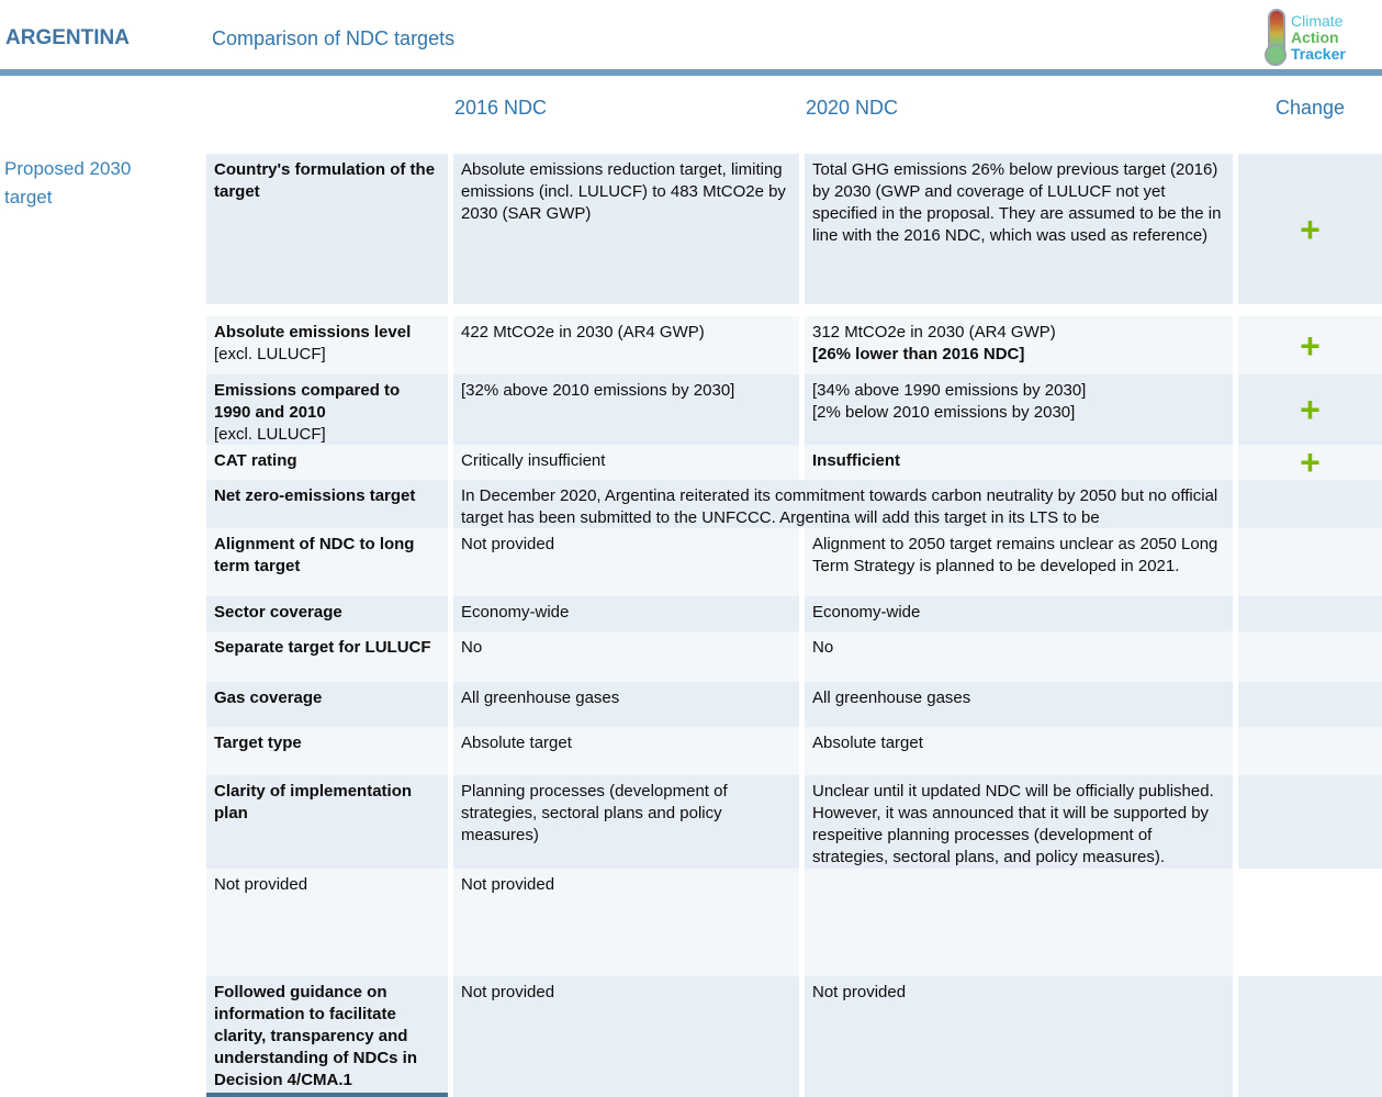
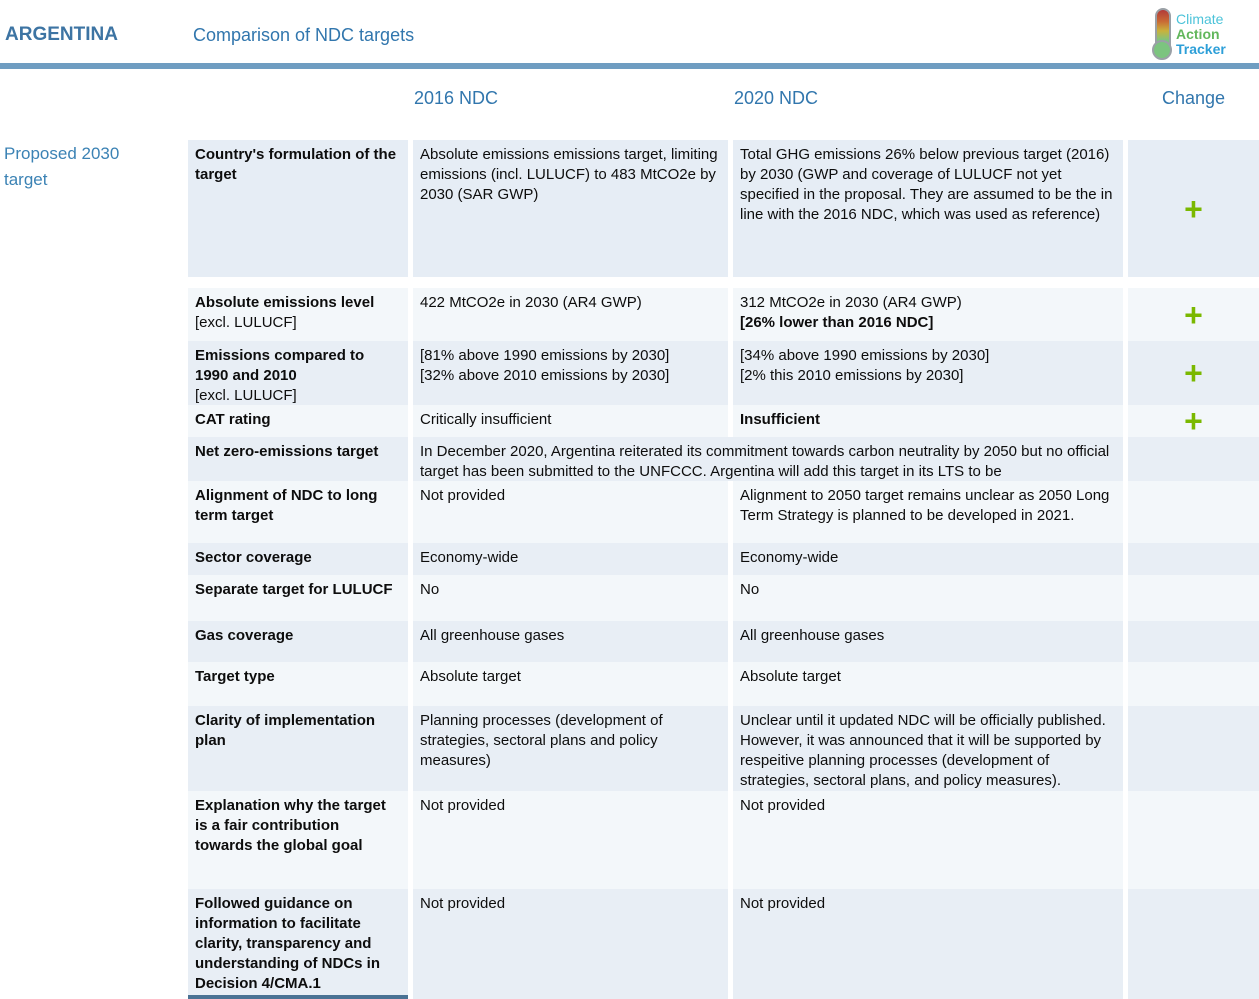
  ARGENTINA
  Comparison of NDC targets
  Climate
  Action
  Tracker
  2016 NDC
  2020 NDC
  Change
  Proposed 2030 target
  Country's formulation of the target
- Absolute emissions reduction target, limiting emissions (incl. LULUCF) to 483 MtCO2e by 2030 (SAR GWP)
+ Absolute emissions emissions target, limiting emissions (incl. LULUCF) to 483 MtCO2e by 2030 (SAR GWP)
  Total GHG emissions 26% below previous target (2016) by 2030 (GWP and coverage of LULUCF not yet specified in the proposal. They are assumed to be the in line with the 2016 NDC, which was used as reference)
  +
  Absolute emissions level
  [excl. LULUCF]
  422 MtCO2e in 2030 (AR4 GWP)
  312 MtCO2e in 2030 (AR4 GWP)
  [26% lower than 2016 NDC]
  +
  Emissions compared to 1990 and 2010
  [excl. LULUCF]
+ [81% above 1990 emissions by 2030]
  [32% above 2010 emissions by 2030]
  [34% above 1990 emissions by 2030]
- [2% below 2010 emissions by 2030]
+ [2% this 2010 emissions by 2030]
  +
  CAT rating
  Critically insufficient
  Insufficient
  +
  Net zero-emissions target
  In December 2020, Argentina reiterated its commitment towards carbon neutrality by 2050 but no official target has been submitted to the UNFCCC. Argentina will add this target in its LTS to be
  Alignment of NDC to long term target
  Not provided
  Alignment to 2050 target remains unclear as 2050 Long Term Strategy is planned to be developed in 2021.
  Sector coverage
  Economy-wide
  Economy-wide
  Separate target for LULUCF
  No
  No
  Gas coverage
  All greenhouse gases
  All greenhouse gases
  Target type
  Absolute target
  Absolute target
  Clarity of implementation plan
  Planning processes (development of strategies, sectoral plans and policy measures)
  Unclear until it updated NDC will be officially published. However, it was announced that it will be supported by respeitive planning processes (development of strategies, sectoral plans, and policy measures).
+ Explanation why the target is a fair contribution towards the global goal
  Not provided
  Not provided
  Followed guidance on information to facilitate clarity, transparency and understanding of NDCs in Decision 4/CMA.1
  Not provided
  Not provided
